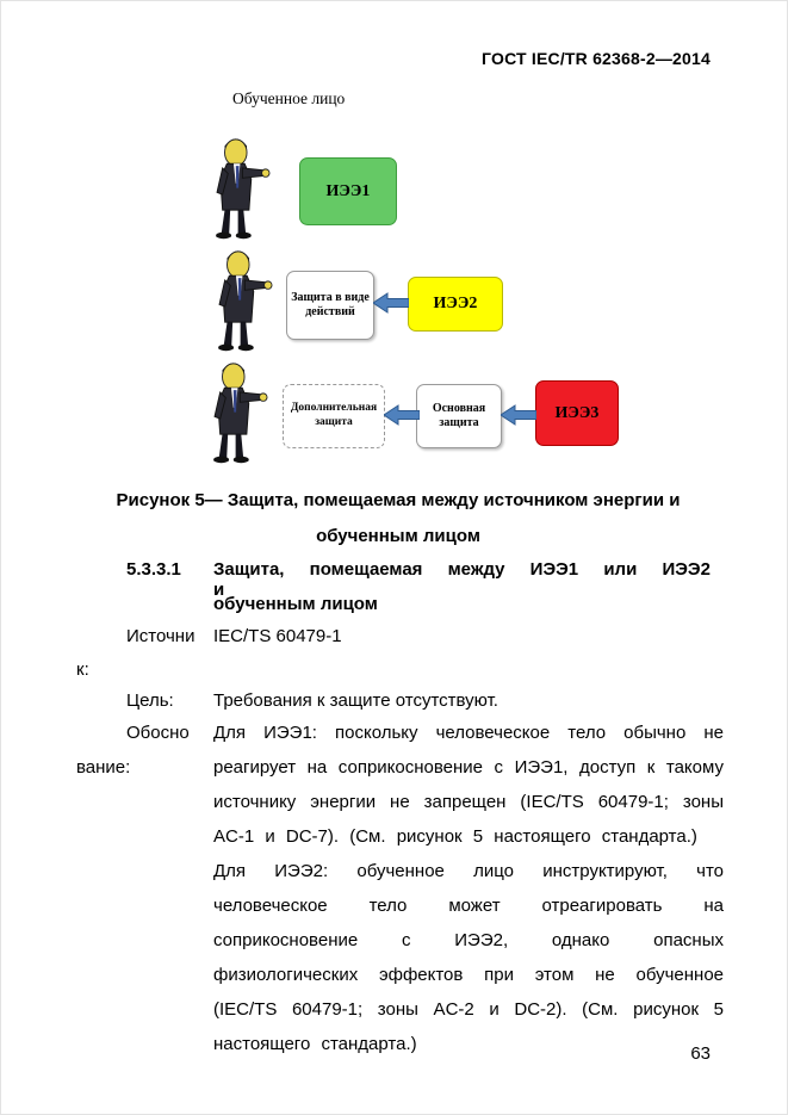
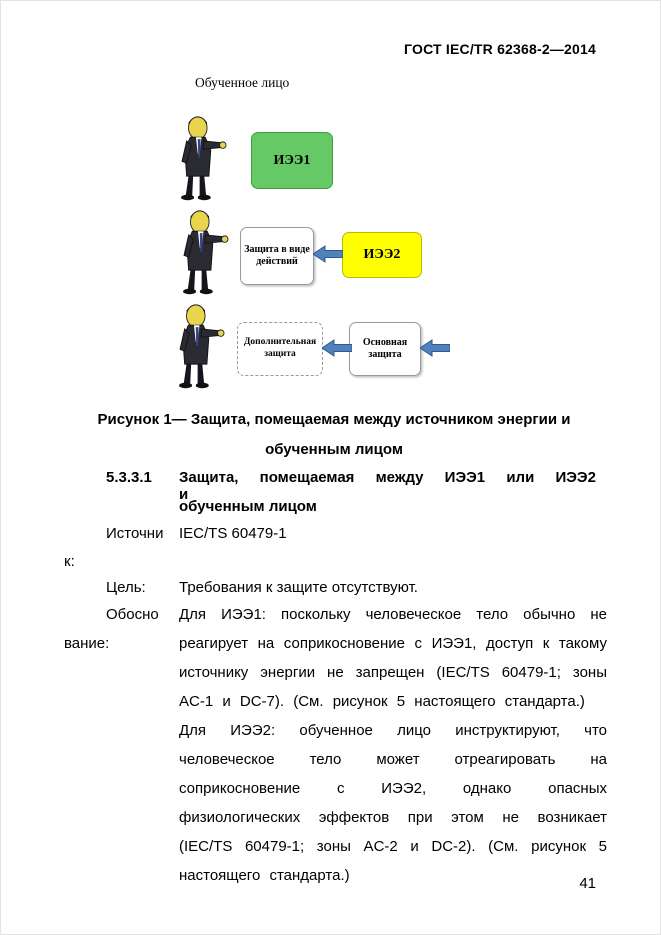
  ГОСТ IEC/TR 62368-2—2014
  Обученное лицо
  ИЭЭ1
  Защита в виде действий
  ИЭЭ2
  Дополнительная защита
  Основная защита
- ИЭЭ3
- Рисунок 5— Защита, помещаемая между источником энергии и
+ Рисунок 1— Защита, помещаемая между источником энергии и
  обученным лицом
  5.3.3.1
  Защита, помещаемая между ИЭЭ1 или ИЭЭ2 и
  обученным лицом
  Источни
  IEC/TS 60479-1
  к:
  Цель:
  Требования к защите отсутствуют.
  Обосно
  вание:
  Для ИЭЭ1: поскольку человеческое тело обычно не реагирует на соприкосновение с ИЭЭ1, доступ к такому источнику энергии не запрещен (IEC/TS 60479-1; зоны AC-1 и DC-7). (См. рисунок 5 настоящего стандарта.)
- Для ИЭЭ2: обученное лицо инструктируют, что человеческое тело может отреагировать на соприкосновение с ИЭЭ2, однако опасных физиологических эффектов при этом не обученное (IEC/TS 60479-1; зоны AC-2 и DC-2). (См. рисунок 5 настоящего стандарта.)
+ Для ИЭЭ2: обученное лицо инструктируют, что человеческое тело может отреагировать на соприкосновение с ИЭЭ2, однако опасных физиологических эффектов при этом не возникает (IEC/TS 60479-1; зоны AC-2 и DC-2). (См. рисунок 5 настоящего стандарта.)
- 63
+ 41
